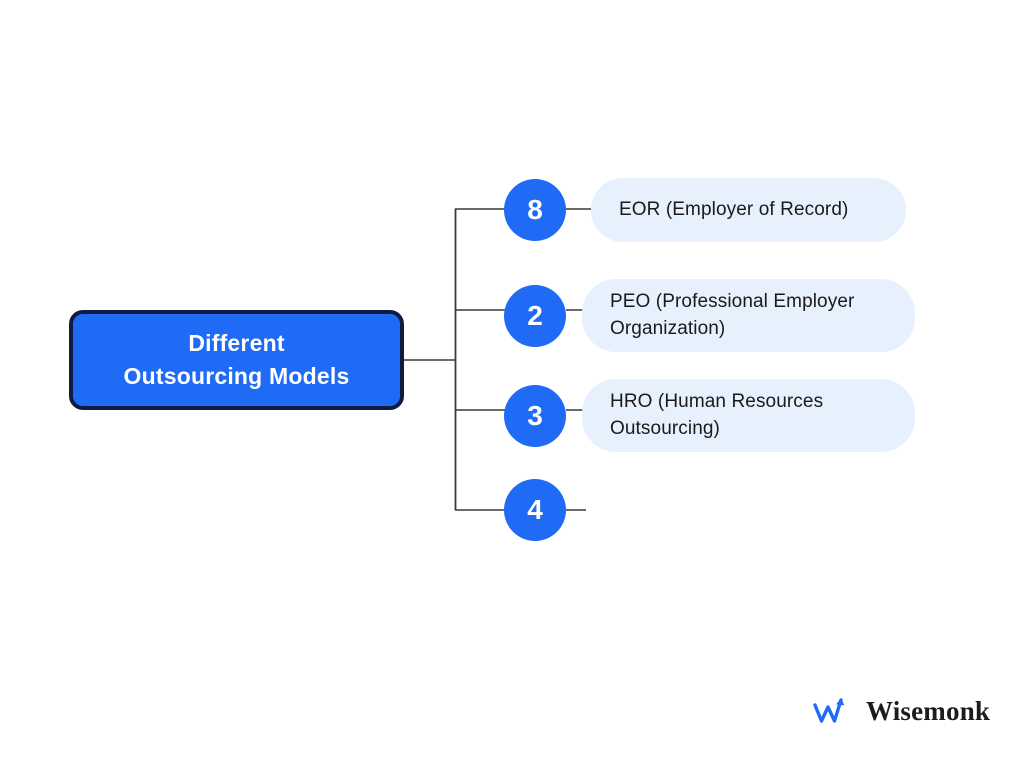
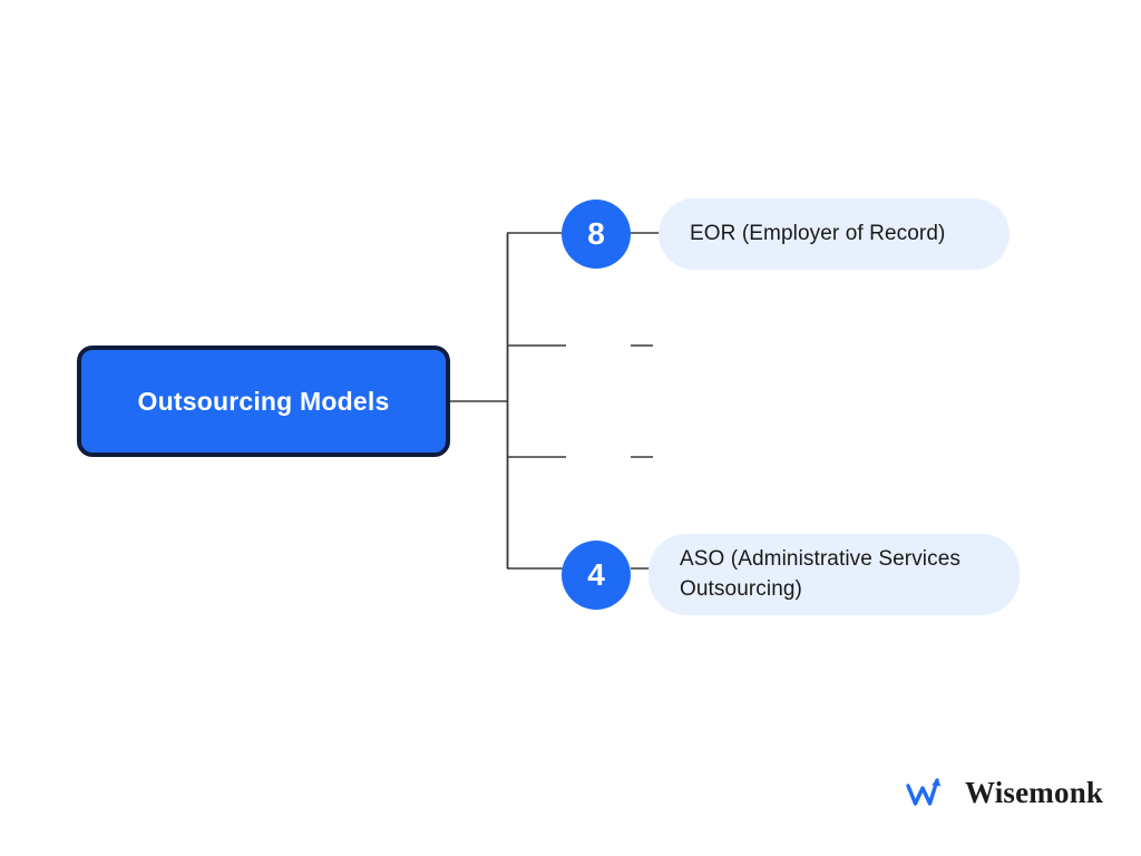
- Different
  Outsourcing Models
  8
  EOR (Employer of Record)
- 2
- PEO (Professional Employer Organization)
- 3
- HRO (Human Resources Outsourcing)
  4
+ ASO (Administrative Services Outsourcing)
  Wisemonk
